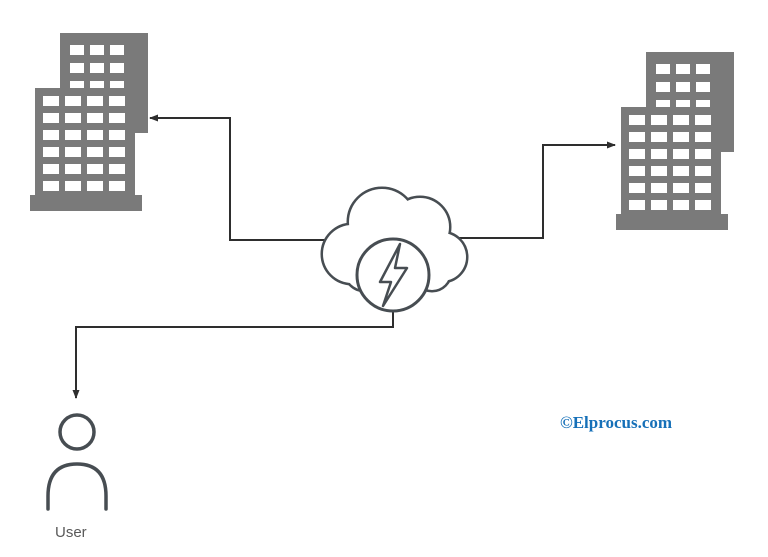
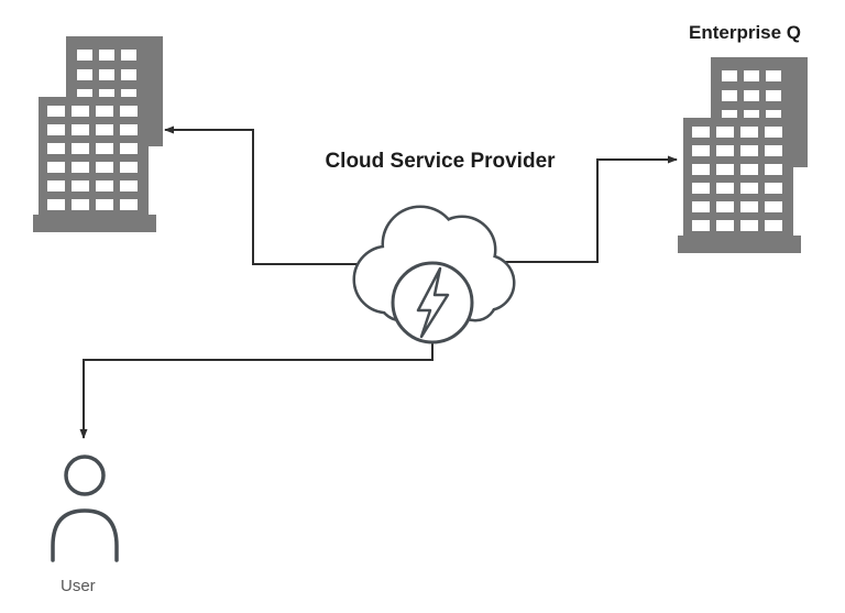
+ Enterprise Q
+ Cloud Service Provider
  User
- ©Elprocus.com
